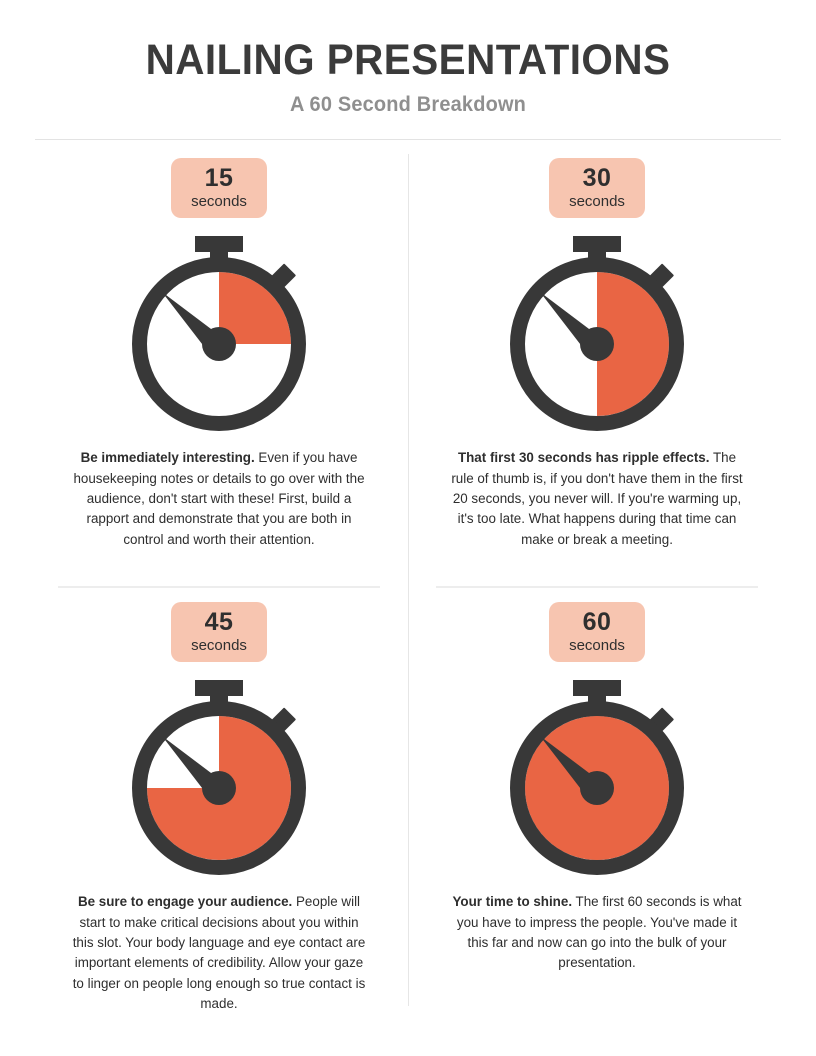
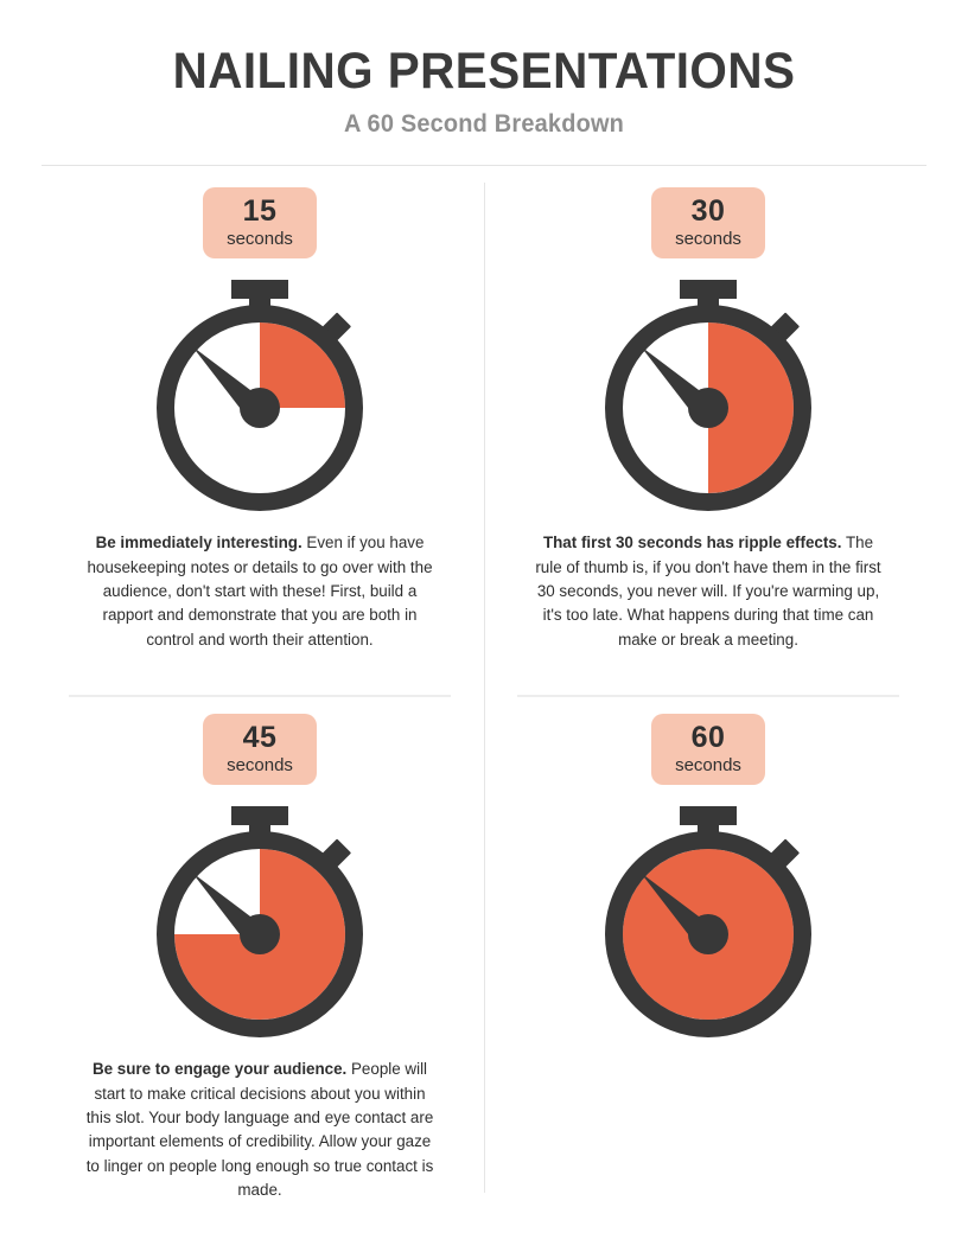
  NAILING PRESENTATIONS
  A 60 Second Breakdown
  15
  seconds
  Be immediately interesting. Even if you have housekeeping notes or details to go over with the audience, don't start with these! First, build a rapport and demonstrate that you are both in control and worth their attention.
  30
  seconds
- That first 30 seconds has ripple effects. The rule of thumb is, if you don't have them in the first 20 seconds, you never will. If you're warming up, it's too late. What happens during that time can make or break a meeting.
+ That first 30 seconds has ripple effects. The rule of thumb is, if you don't have them in the first 30 seconds, you never will. If you're warming up, it's too late. What happens during that time can make or break a meeting.
  45
  seconds
  Be sure to engage your audience. People will start to make critical decisions about you within this slot. Your body language and eye contact are important elements of credibility. Allow your gaze to linger on people long enough so true contact is made.
  60
  seconds
- Your time to shine. The first 60 seconds is what you have to impress the people. You've made it this far and now can go into the bulk of your presentation.
